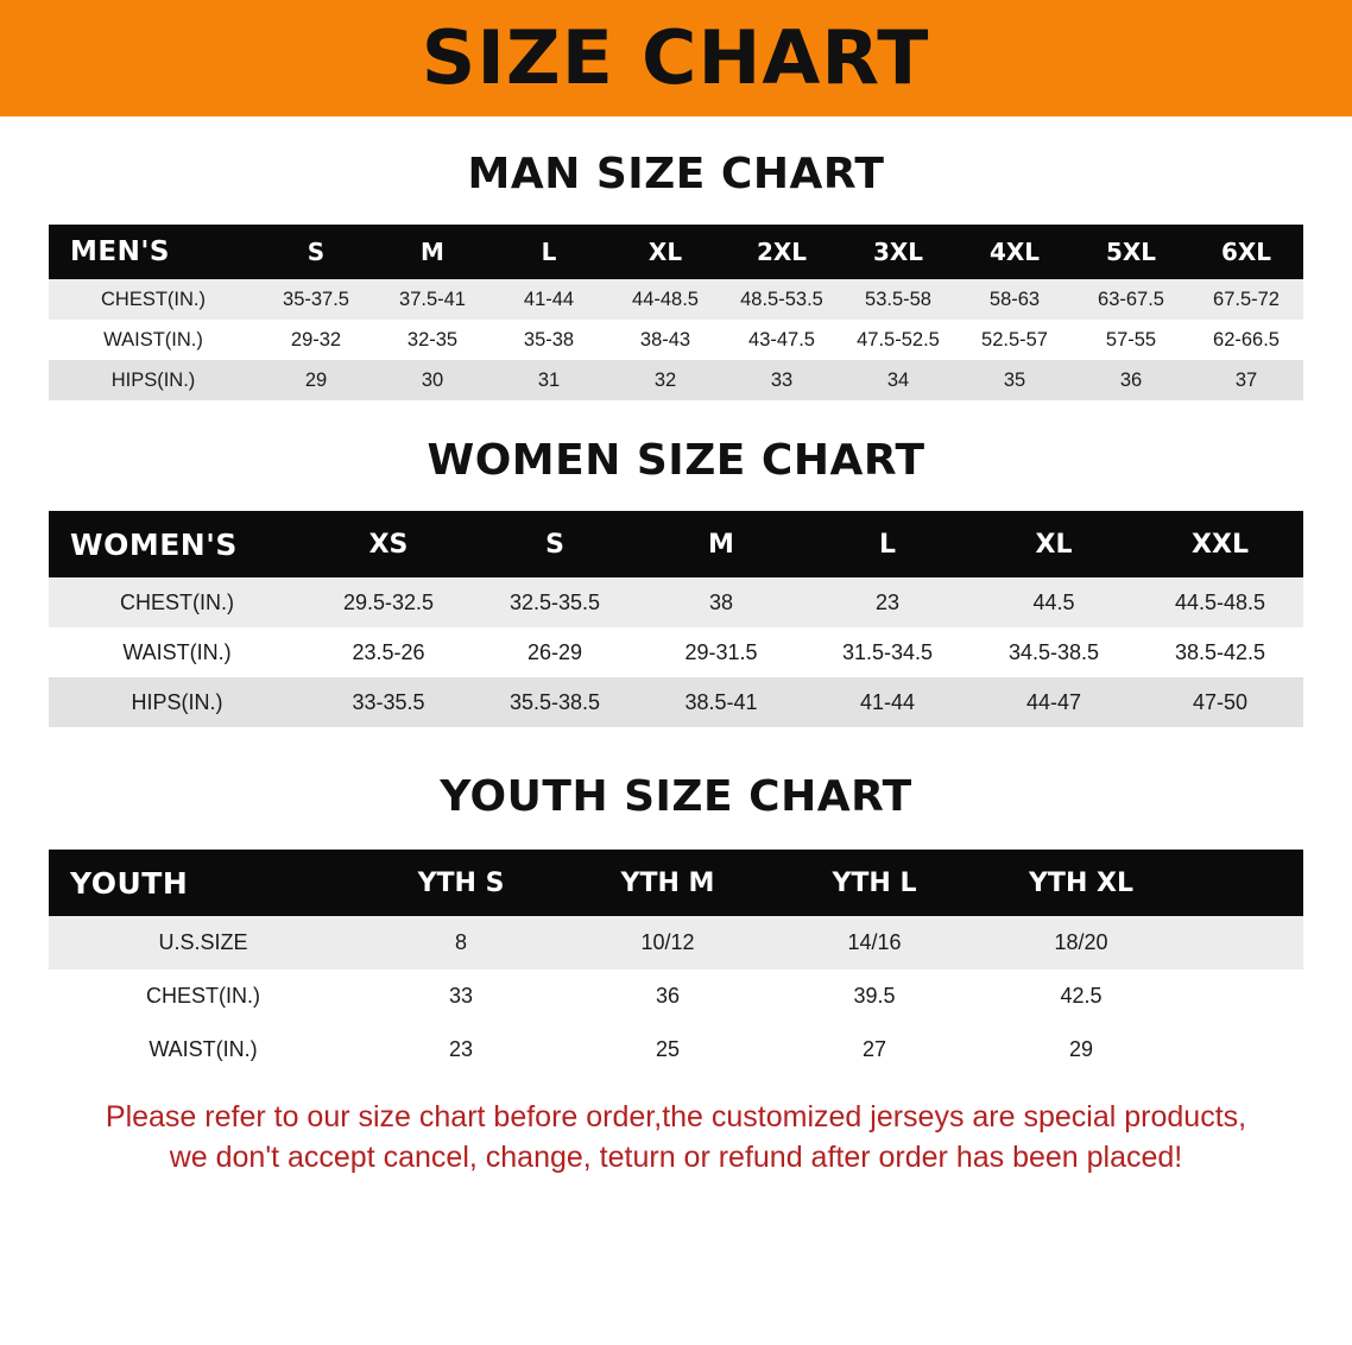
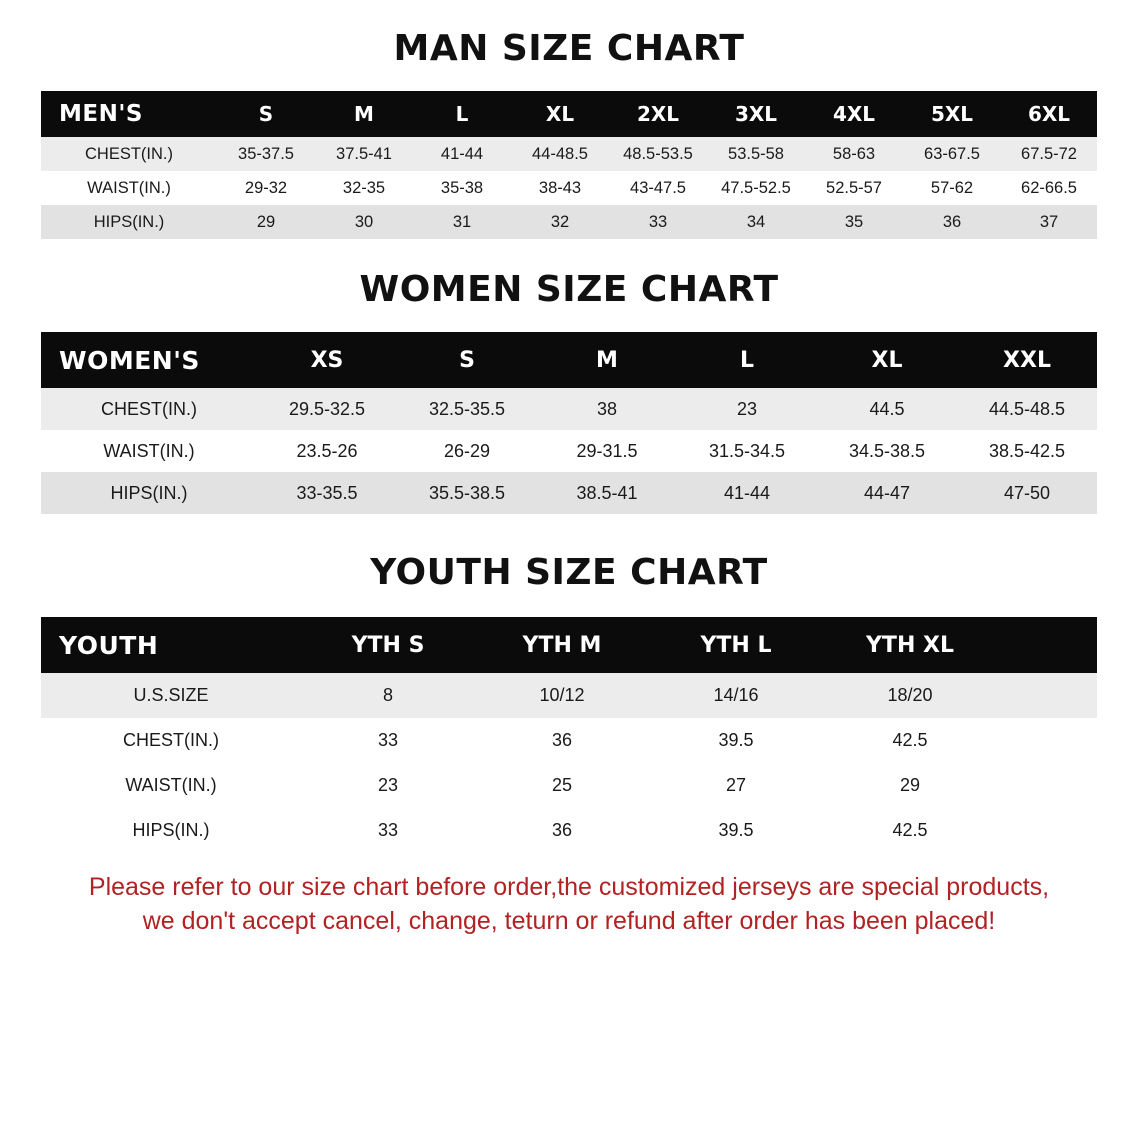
- SIZE CHART
  MAN SIZE CHART
  MEN'S	S	M	L	XL	2XL	3XL	4XL	5XL	6XL
  CHEST(IN.)	35-37.5	37.5-41	41-44	44-48.5	48.5-53.5	53.5-58	58-63	63-67.5	67.5-72
- WAIST(IN.)	29-32	32-35	35-38	38-43	43-47.5	47.5-52.5	52.5-57	57-55	62-66.5
+ WAIST(IN.)	29-32	32-35	35-38	38-43	43-47.5	47.5-52.5	52.5-57	57-62	62-66.5
  HIPS(IN.)	29	30	31	32	33	34	35	36	37
  WOMEN SIZE CHART
  WOMEN'S	XS	S	M	L	XL	XXL
  CHEST(IN.)	29.5-32.5	32.5-35.5	38	23	44.5	44.5-48.5
  WAIST(IN.)	23.5-26	26-29	29-31.5	31.5-34.5	34.5-38.5	38.5-42.5
  HIPS(IN.)	33-35.5	35.5-38.5	38.5-41	41-44	44-47	47-50
  YOUTH SIZE CHART
  YOUTH	YTH S	YTH M	YTH L	YTH XL
  U.S.SIZE	8	10/12	14/16	18/20
  CHEST(IN.)	33	36	39.5	42.5
  WAIST(IN.)	23	25	27	29
+ HIPS(IN.)	33	36	39.5	42.5
  Please refer to our size chart before order,the customized jerseys are special products,
  we don't accept cancel, change, teturn or refund after order has been placed!
